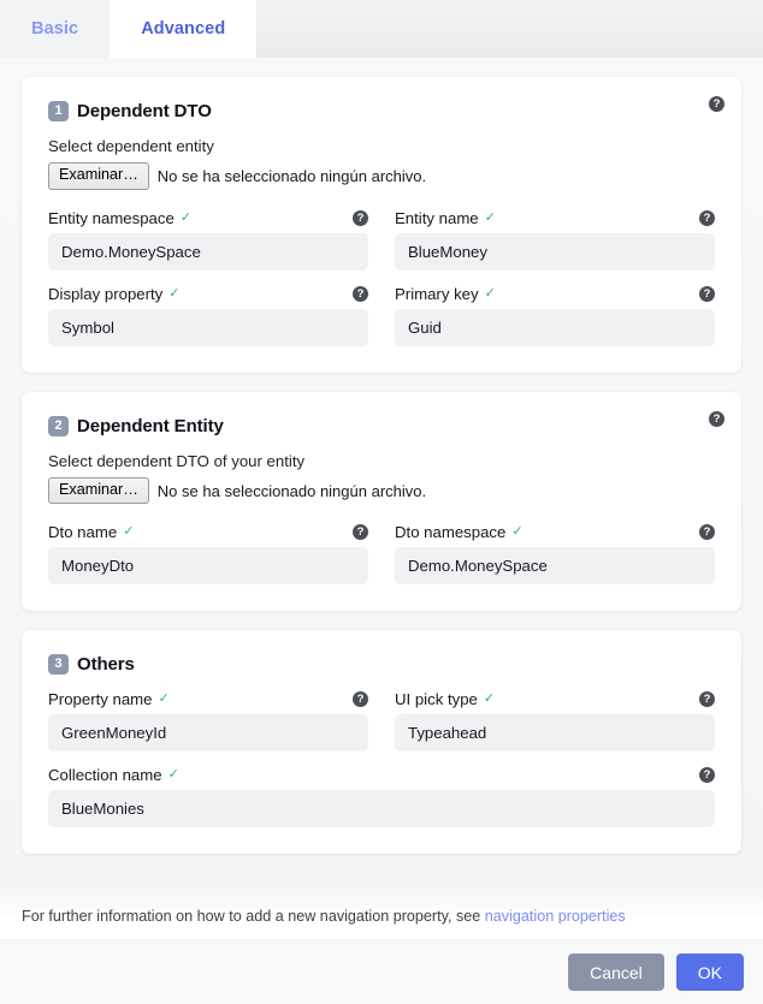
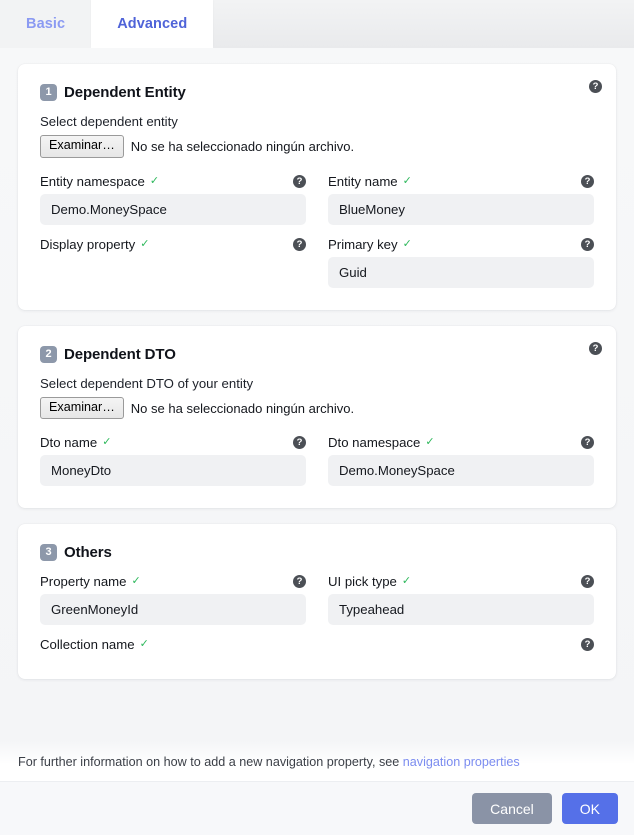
  Basic
  Advanced
  ?
  1
- Dependent DTO
+ Dependent Entity
  Select dependent entity
  Examinar…
  No se ha seleccionado ningún archivo.
  Entity namespace
  ✓
  ?
  Demo.MoneySpace
  Entity name
  ✓
  ?
  BlueMoney
  Display property
  ✓
  ?
- Symbol
  Primary key
  ✓
  ?
  Guid
  ?
  2
- Dependent Entity
+ Dependent DTO
  Select dependent DTO of your entity
  Examinar…
  No se ha seleccionado ningún archivo.
  Dto name
  ✓
  ?
  MoneyDto
  Dto namespace
  ✓
  ?
  Demo.MoneySpace
  3
  Others
  Property name
  ✓
  ?
  GreenMoneyId
  UI pick type
  ✓
  ?
  Typeahead
  Collection name
  ✓
  ?
- BlueMonies
  For further information on how to add a new navigation property, see navigation properties
  Cancel
  OK
